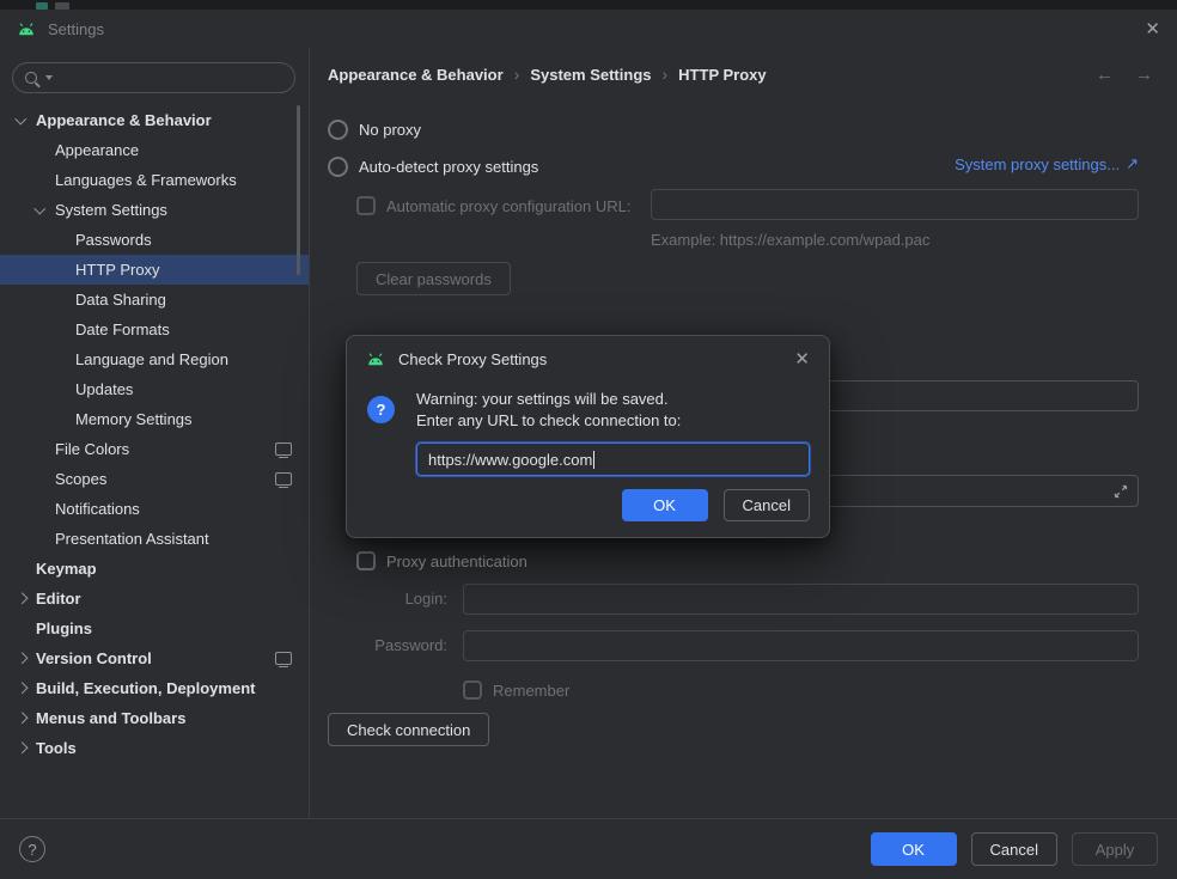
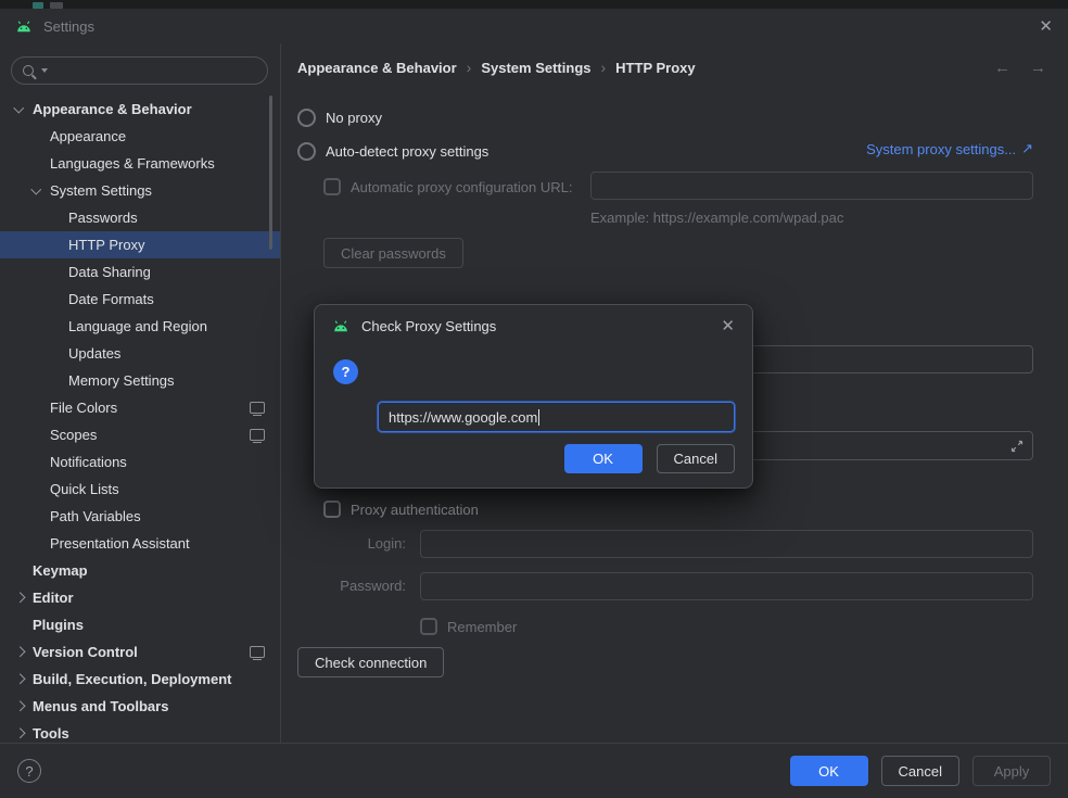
  Settings
  ✕
  Appearance & Behavior
  Appearance
  Languages & Frameworks
  System Settings
  Passwords
  HTTP Proxy
  Data Sharing
  Date Formats
  Language and Region
  Updates
  Memory Settings
  File Colors
  Scopes
  Notifications
+ Quick Lists
+ Path Variables
  Presentation Assistant
  Keymap
  Editor
  Plugins
  Version Control
  Build, Execution, Deployment
  Menus and Toolbars
  Tools
  Appearance & Behavior
  ›
  System Settings
  ›
  HTTP Proxy
  ←
  →
  No proxy
  Auto-detect proxy settings
  System proxy settings...
  ↗
  Automatic proxy configuration URL:
  Example: https://example.com/wpad.pac
  Clear passwords
  Proxy authentication
  Login:
  Password:
  Remember
  Check connection
  ?
  OK
  Cancel
  Apply
  Check Proxy Settings
  ✕
  ?
- Warning: your settings will be saved.
- Enter any URL to check connection to:
  https://www.google.com
  OK
  Cancel
